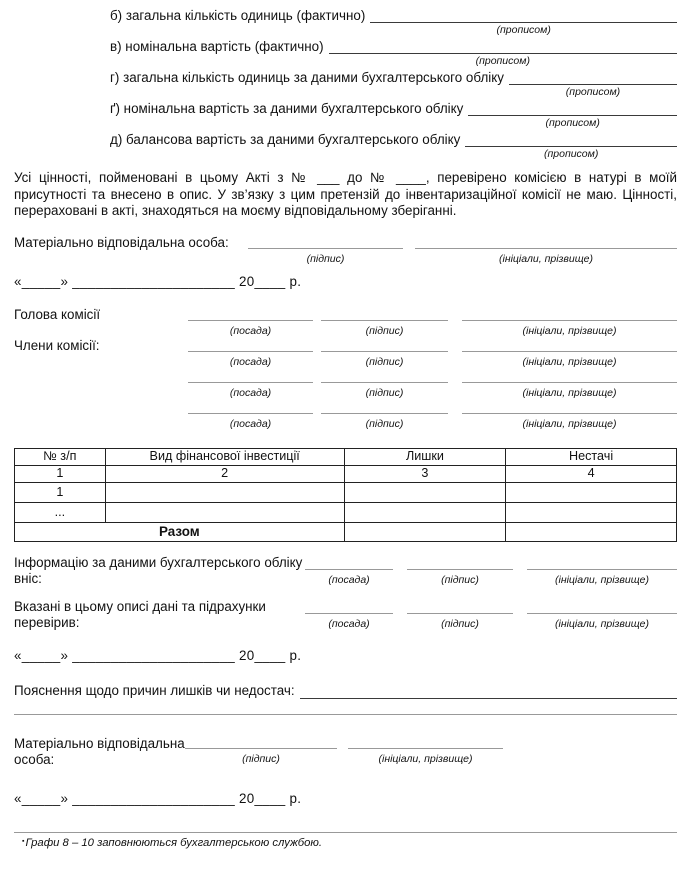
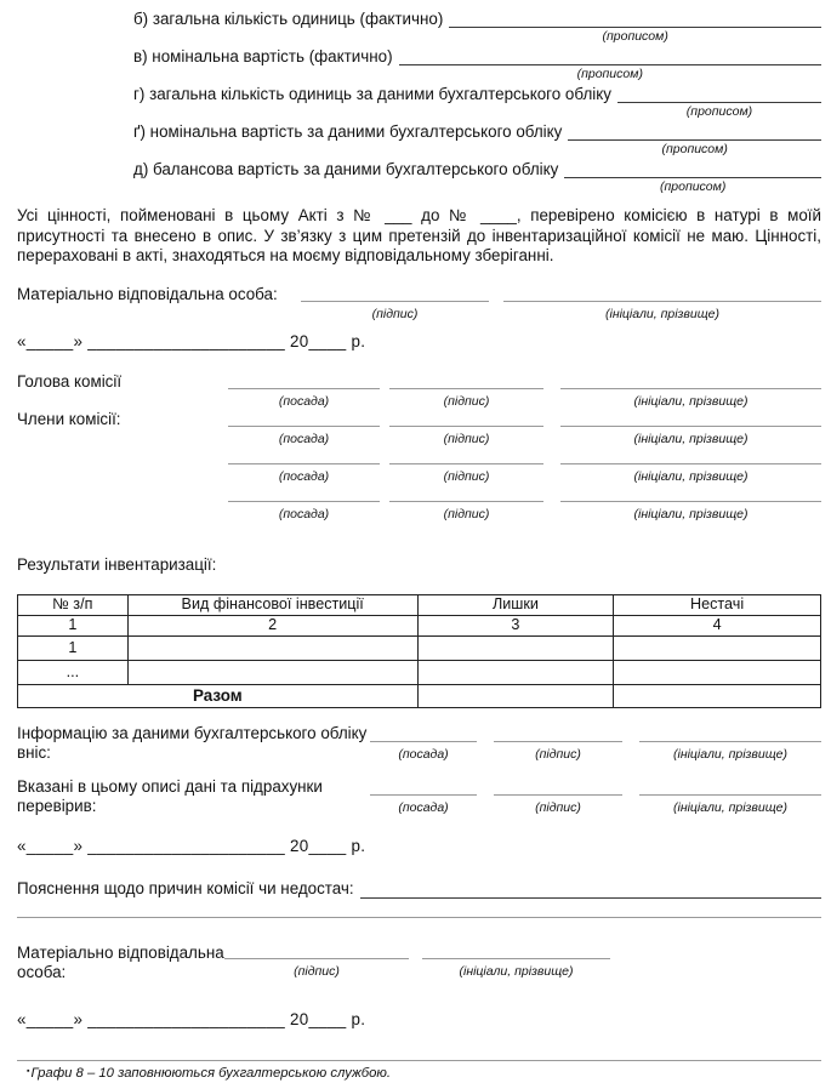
  б) загальна кількість одиниць (фактично)
  (прописом)
  в) номінальна вартість (фактично)
  (прописом)
  г) загальна кількість одиниць за даними бухгалтерського обліку
  (прописом)
  ґ) номінальна вартість за даними бухгалтерського обліку
  (прописом)
  д) балансова вартість за даними бухгалтерського обліку
  (прописом)
  Усі цінності, пойменовані в цьому Акті з № ___ до № ____, перевірено комісією в натурі в моїй присутності та внесено в опис. У зв’язку з цим претензій до інвентаризаційної комісії не маю. Цінності, перераховані в акті, знаходяться на моєму відповідальному зберіганні.
  Матеріально відповідальна особа:
  (підпис)
  (ініціали, прізвище)
  «_____» _____________________ 20____ р.
  Голова комісії
  (посада)
  (підпис)
  (ініціали, прізвище)
  Члени комісії:
  (посада)
  (підпис)
  (ініціали, прізвище)
  (посада)
  (підпис)
  (ініціали, прізвище)
  (посада)
  (підпис)
  (ініціали, прізвище)
+ Результати інвентаризації:
  № з/п	Вид фінансової інвестиції	Лишки	Нестачі
  1	2	3	4
  1
  ...
  Разом
  Інформацію за даними бухгалтерського обліку вніс:
  (посада)
  (підпис)
  (ініціали, прізвище)
  Вказані в цьому описі дані та підрахунки перевірив:
  (посада)
  (підпис)
  (ініціали, прізвище)
  «_____» _____________________ 20____ р.
- Пояснення щодо причин лишків чи недостач:
+ Пояснення щодо причин комісії чи недостач:
  Матеріально відповідальна особа:
  (підпис)
  (ініціали, прізвище)
  «_____» _____________________ 20____ р.
  Графи 8 – 10 заповнюються бухгалтерською службою.
